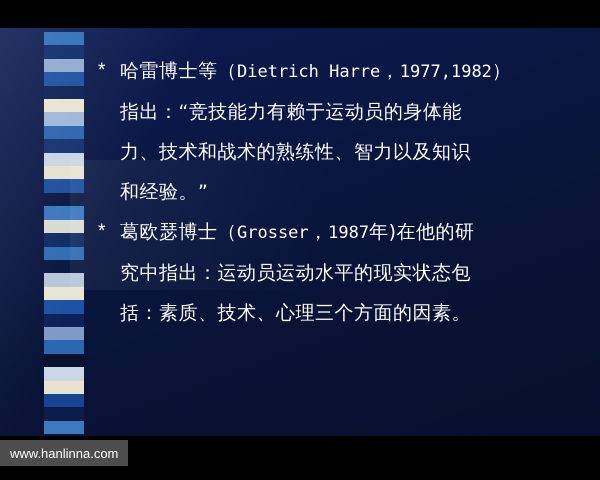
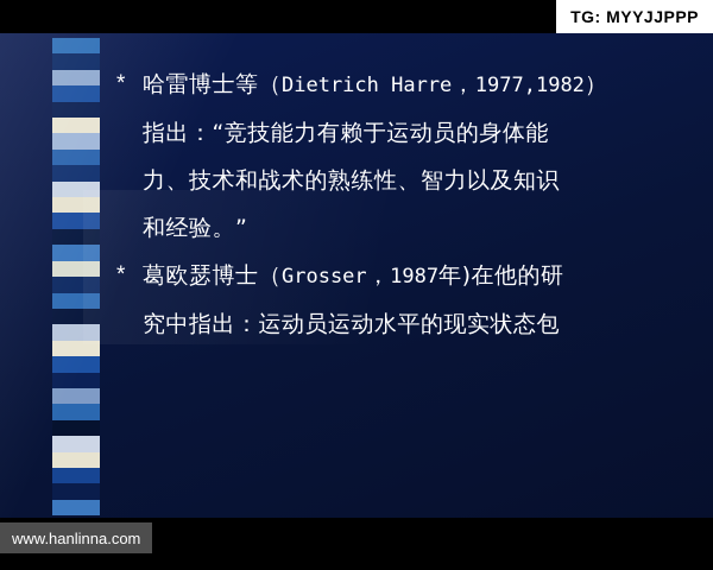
  *
  哈雷博士等（Dietrich Harre，1977,1982）
  指出：“竞技能力有赖于运动员的身体能
  力、技术和战术的熟练性、智力以及知识
  和经验。”
  *
  葛欧瑟博士（Grosser，1987年)在他的研
  究中指出：运动员运动水平的现实状态包
- 括：素质、技术、心理三个方面的因素。
  www.hanlinna.com
+ TG: MYYJJPPP
